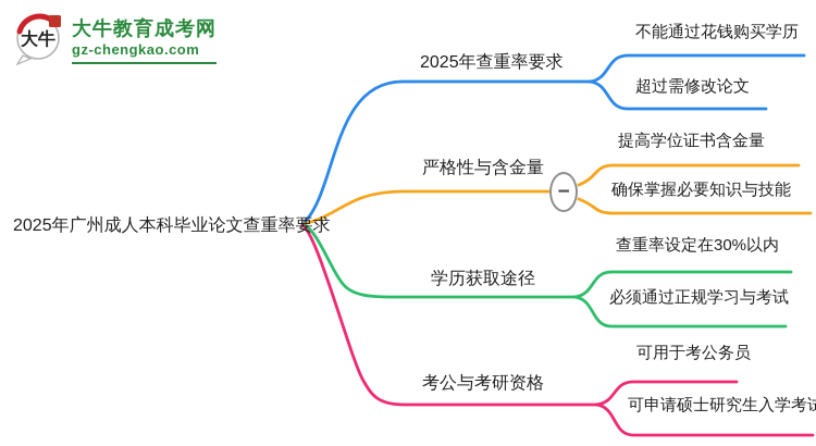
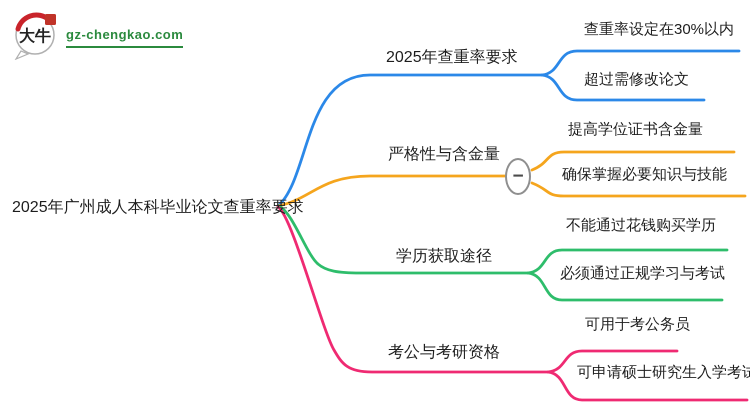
  大牛
- 大牛教育成考网
  gz-chengkao.com
  2025年广州成人本科毕业论文查重率要求
  2025年查重率要求
- 不能通过花钱购买学历
+ 查重率设定在30%以内
  超过需修改论文
  严格性与含金量
  −
  提高学位证书含金量
  确保掌握必要知识与技能
  学历获取途径
- 查重率设定在30%以内
+ 不能通过花钱购买学历
  必须通过正规学习与考试
  考公与考研资格
  可用于考公务员
  可申请硕士研究生入学考
